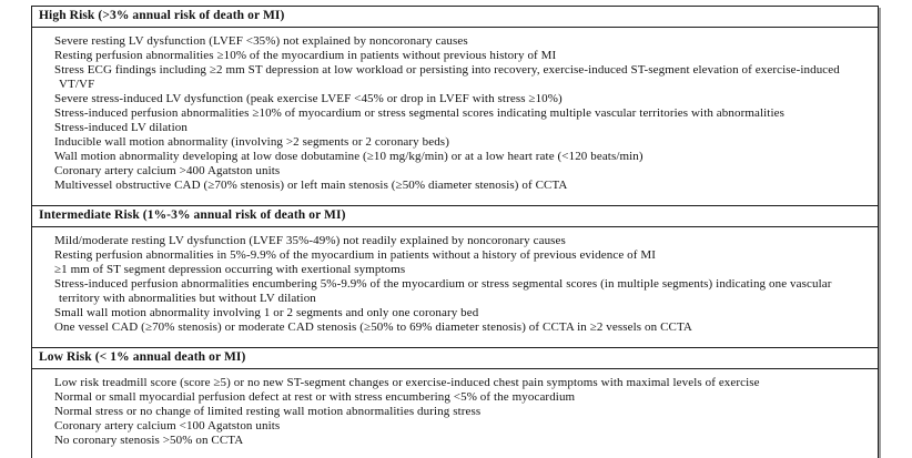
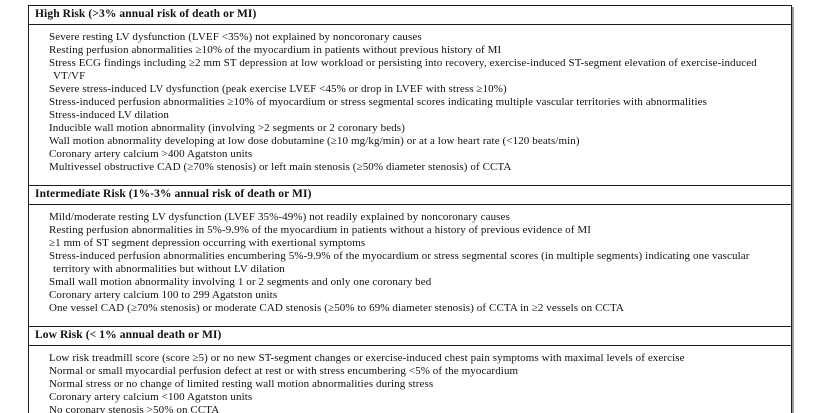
  High Risk (>3% annual risk of death or MI)
  Severe resting LV dysfunction (LVEF <35%) not explained by noncoronary causes
  Resting perfusion abnormalities ≥10% of the myocardium in patients without previous history of MI
  Stress ECG findings including ≥2 mm ST depression at low workload or persisting into recovery, exercise-induced ST-segment elevation of exercise-induced VT/VF
  Severe stress-induced LV dysfunction (peak exercise LVEF <45% or drop in LVEF with stress ≥10%)
  Stress-induced perfusion abnormalities ≥10% of myocardium or stress segmental scores indicating multiple vascular territories with abnormalities
  Stress-induced LV dilation
  Inducible wall motion abnormality (involving >2 segments or 2 coronary beds)
  Wall motion abnormality developing at low dose dobutamine (≥10 mg/kg/min) or at a low heart rate (<120 beats/min)
  Coronary artery calcium >400 Agatston units
  Multivessel obstructive CAD (≥70% stenosis) or left main stenosis (≥50% diameter stenosis) of CCTA
  Intermediate Risk (1%-3% annual risk of death or MI)
  Mild/moderate resting LV dysfunction (LVEF 35%-49%) not readily explained by noncoronary causes
  Resting perfusion abnormalities in 5%-9.9% of the myocardium in patients without a history of previous evidence of MI
  ≥1 mm of ST segment depression occurring with exertional symptoms
  Stress-induced perfusion abnormalities encumbering 5%-9.9% of the myocardium or stress segmental scores (in multiple segments) indicating one vascular territory with abnormalities but without LV dilation
  Small wall motion abnormality involving 1 or 2 segments and only one coronary bed
+ Coronary artery calcium 100 to 299 Agatston units
  One vessel CAD (≥70% stenosis) or moderate CAD stenosis (≥50% to 69% diameter stenosis) of CCTA in ≥2 vessels on CCTA
  Low Risk (< 1% annual death or MI)
  Low risk treadmill score (score ≥5) or no new ST-segment changes or exercise-induced chest pain symptoms with maximal levels of exercise
  Normal or small myocardial perfusion defect at rest or with stress encumbering <5% of the myocardium
  Normal stress or no change of limited resting wall motion abnormalities during stress
  Coronary artery calcium <100 Agatston units
  No coronary stenosis >50% on CCTA
